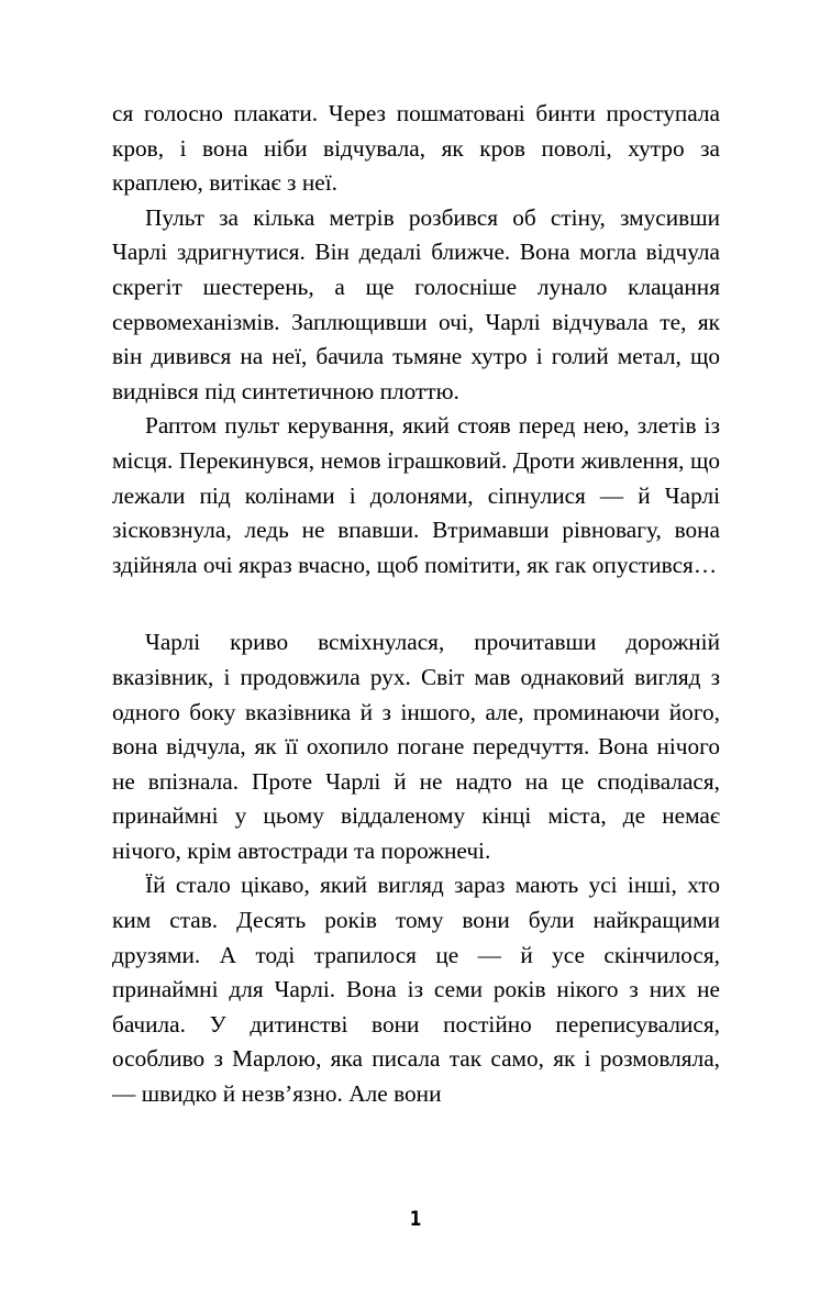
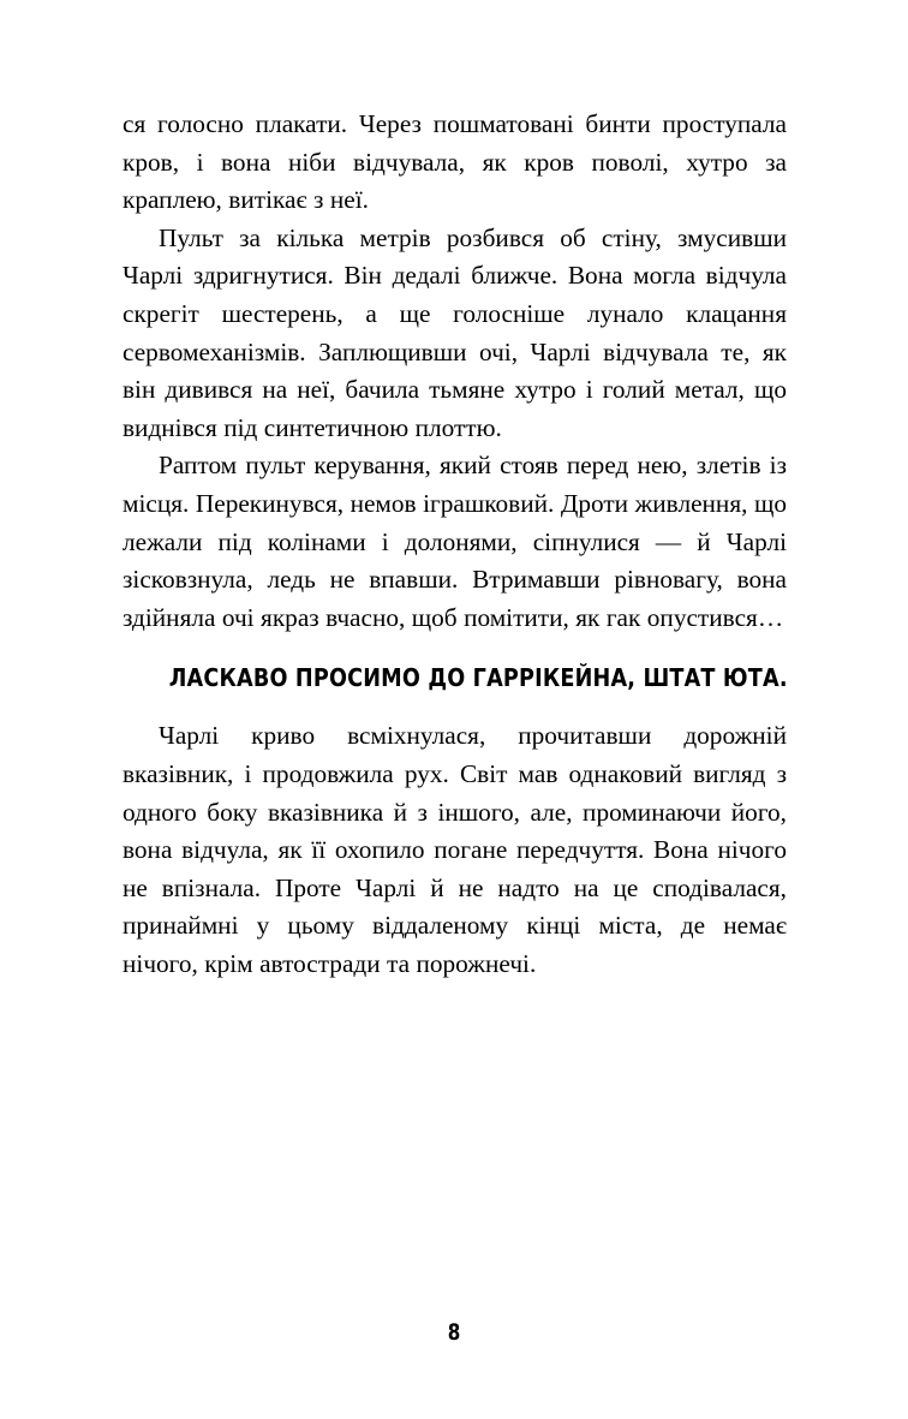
  ся голосно плакати. Через пошматовані бинти проступала кров, і вона ніби відчувала, як кров поволі, хутро за краплею, витікає з неї.
  Пульт за кілька метрів розбився об стіну, змусивши Чарлі здригнутися. Він дедалі ближче. Вона могла відчула скрегіт шестерень, а ще голосніше лунало клацання сервомеханізмів. Заплющивши очі, Чарлі відчувала те, як він дивився на неї, бачила тьмяне хутро і голий метал, що виднівся під синтетичною плоттю.
  Раптом пульт керування, який стояв перед нею, злетів із місця. Перекинувся, немов іграшковий. Дроти живлення, що лежали під колінами і долонями, сіпнулися — й Чарлі зісковзнула, ледь не впавши. Втримавши рівновагу, вона здійняла очі якраз вчасно, щоб помітити, як гак опустився…
+ ЛАСКАВО ПРОСИМО ДО ГАРРІКЕЙНА, ШТАТ ЮТА.
  Чарлі криво всміхнулася, прочитавши дорожній вказівник, і продовжила рух. Світ мав однаковий вигляд з одного боку вказівника й з іншого, але, проминаючи його, вона відчула, як її охопило погане передчуття. Вона нічого не впізнала. Проте Чарлі й не надто на це сподівалася, принаймні у цьому віддаленому кінці міста, де немає нічого, крім автостради та порожнечі.
- Їй стало цікаво, який вигляд зараз мають усі інші, хто ким став. Десять років тому вони були найкращими друзями. А тоді трапилося це — й усе скінчилося, принаймні для Чарлі. Вона із семи років нікого з них не бачила. У дитинстві вони постійно переписувалися, особливо з Марлою, яка писала так само, як і розмовляла, — швидко й незв’язно. Але вони
- 1
+ 8
